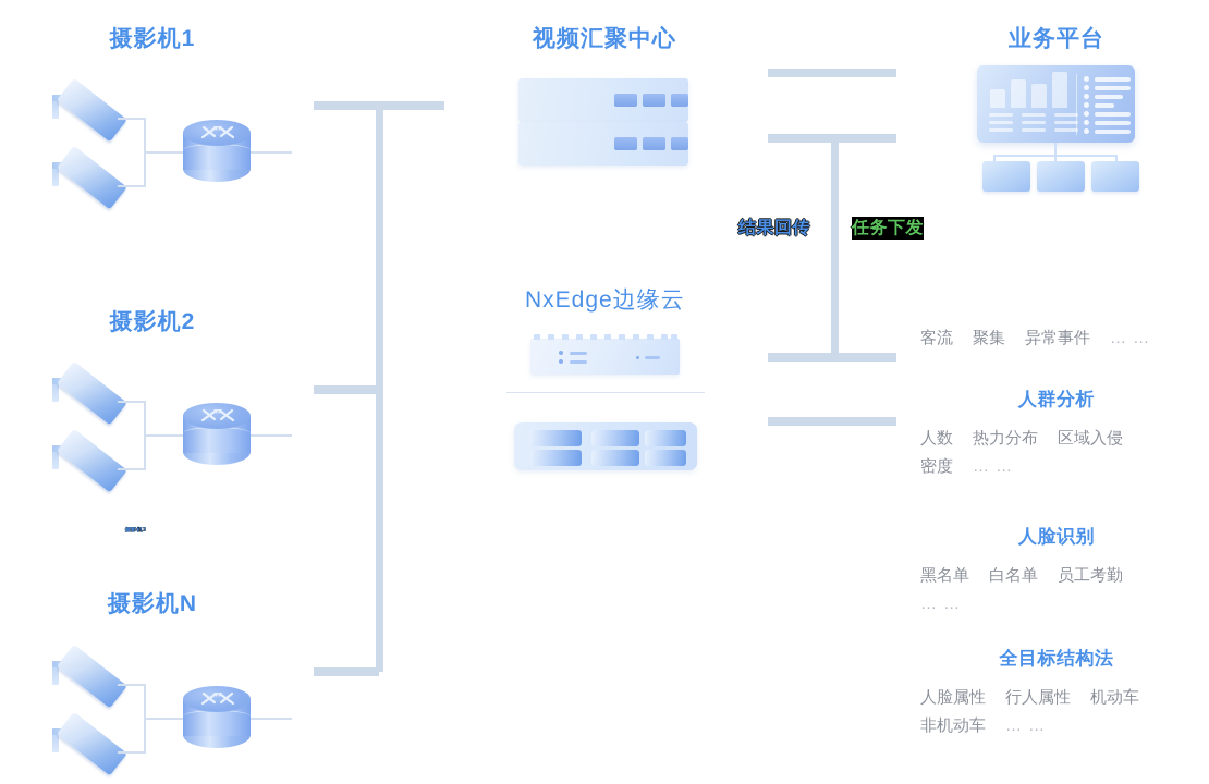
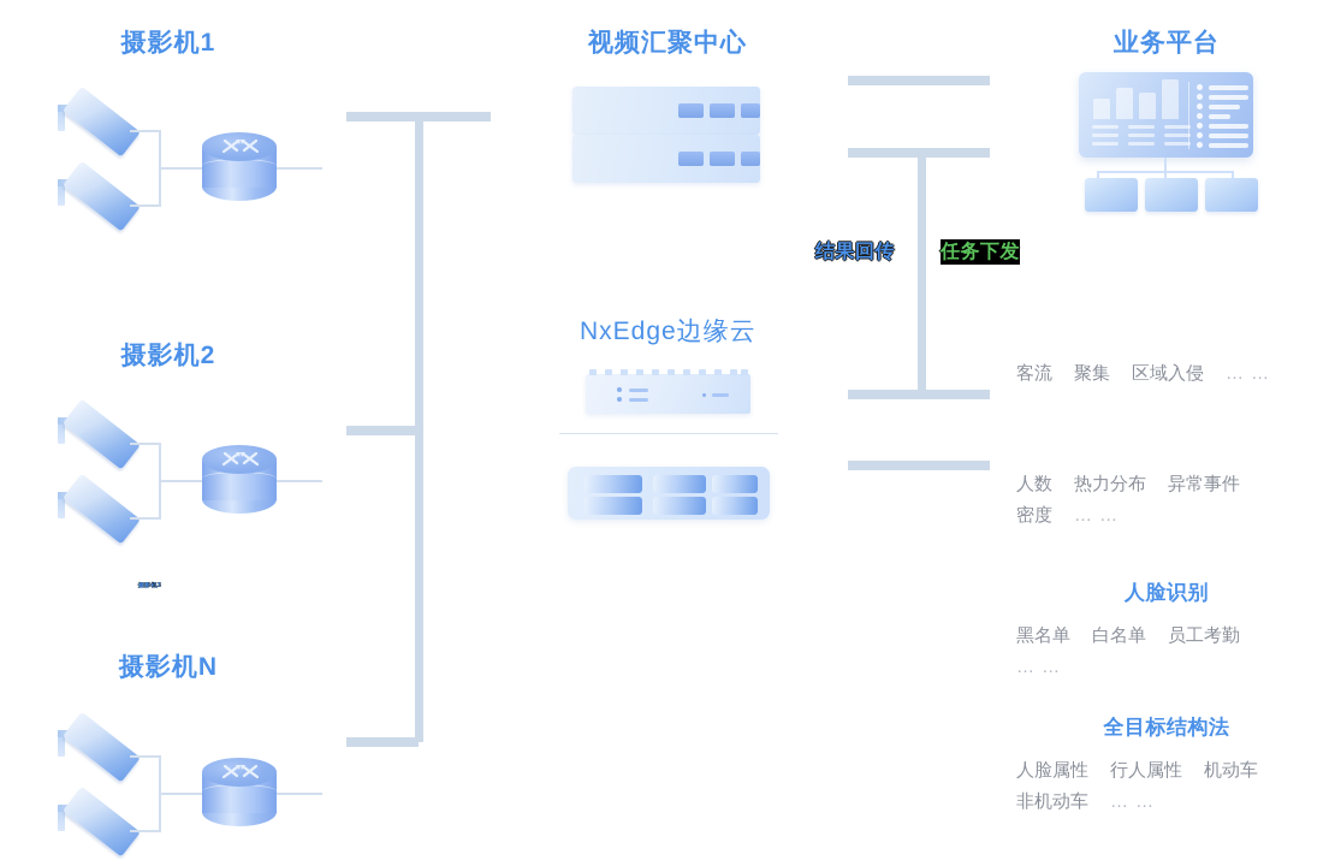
  摄影机1
  摄影机2
  摄影机N
  视频汇聚中心
  NxEdge边缘云
  业务平台
  结果回传
  任务下发
- 客流 聚集 异常事件 … …
+ 客流 聚集 区域入侵 … …
- 人群分析
- 人数 热力分布 区域入侵
+ 人数 热力分布 异常事件
  密度 … …
  人脸识别
  黑名单 白名单 员工考勤
  … …
  全目标结构法
  人脸属性 行人属性 机动车
  非机动车 … …
